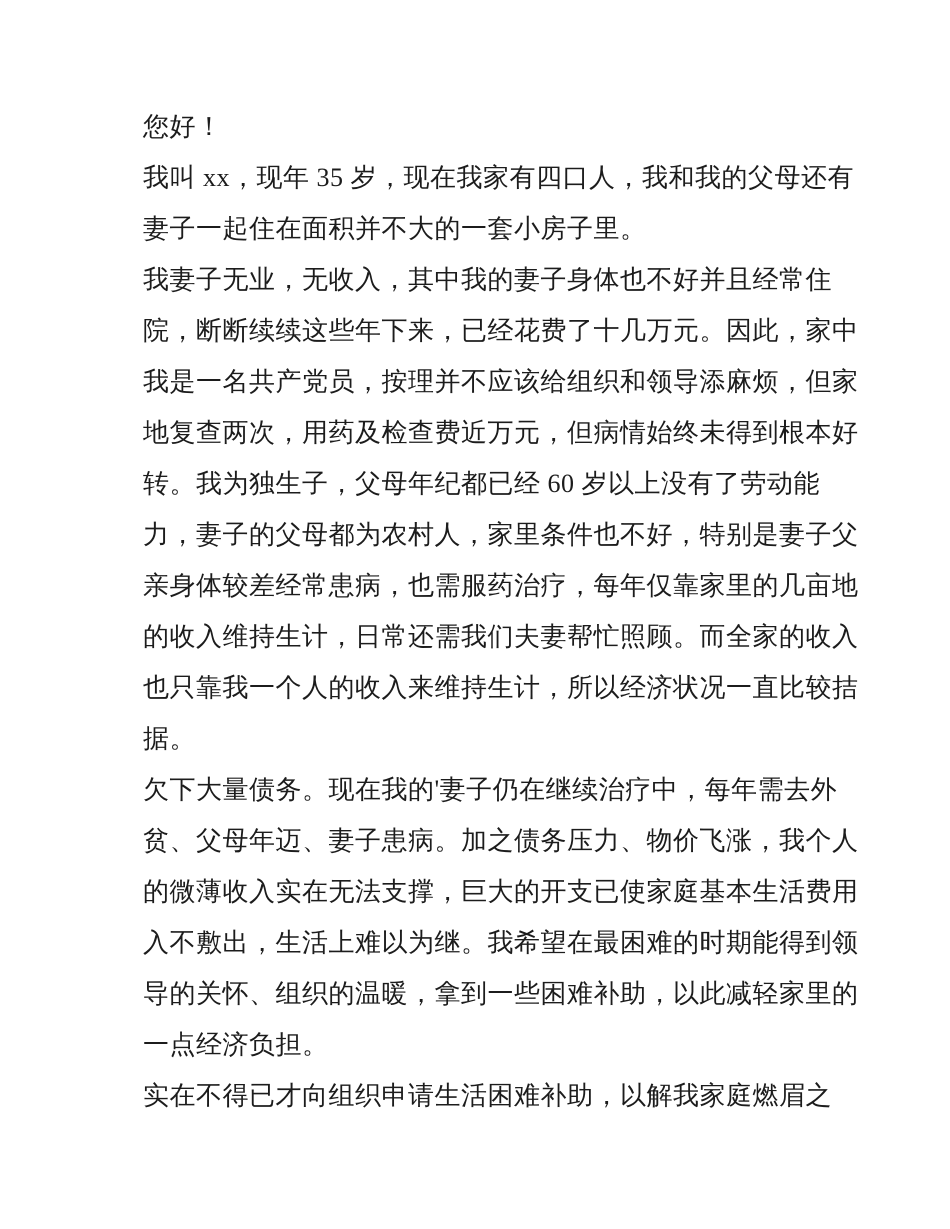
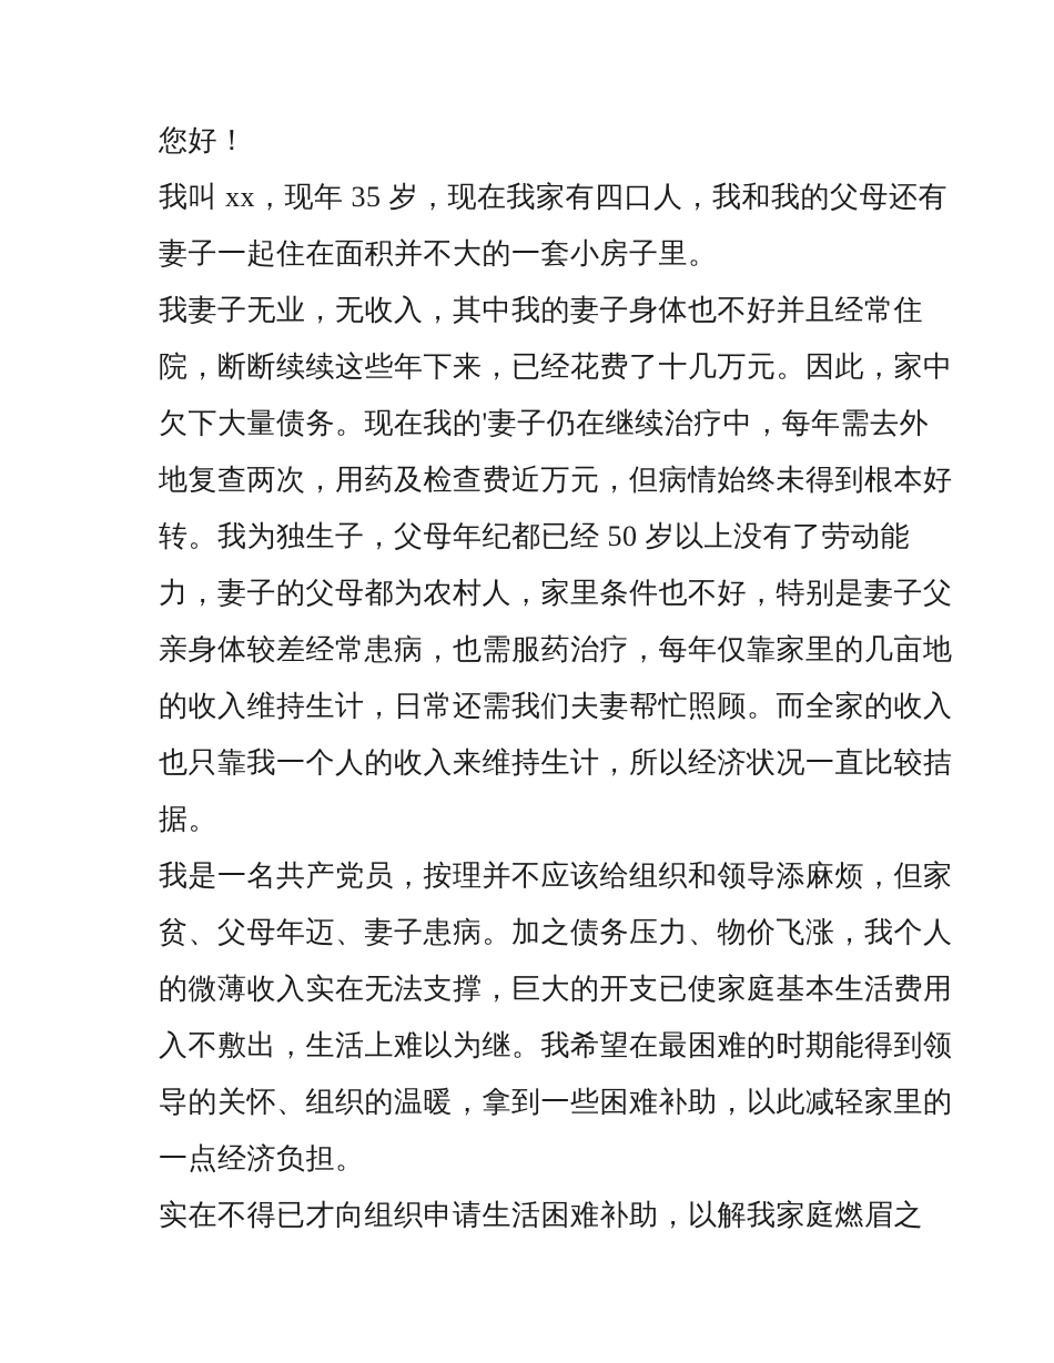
  您好！
  我叫 xx，现年 35 岁，现在我家有四口人，我和我的父母还有
  妻子一起住在面积并不大的一套小房子里。
  我妻子无业，无收入，其中我的妻子身体也不好并且经常住
  院，断断续续这些年下来，已经花费了十几万元。因此，家中
- 我是一名共产党员，按理并不应该给组织和领导添麻烦，但家
+ 欠下大量债务。现在我的'妻子仍在继续治疗中，每年需去外
  地复查两次，用药及检查费近万元，但病情始终未得到根本好
- 转。我为独生子，父母年纪都已经 60 岁以上没有了劳动能
+ 转。我为独生子，父母年纪都已经 50 岁以上没有了劳动能
  力，妻子的父母都为农村人，家里条件也不好，特别是妻子父
  亲身体较差经常患病，也需服药治疗，每年仅靠家里的几亩地
  的收入维持生计，日常还需我们夫妻帮忙照顾。而全家的收入
  也只靠我一个人的收入来维持生计，所以经济状况一直比较拮
  据。
- 欠下大量债务。现在我的'妻子仍在继续治疗中，每年需去外
+ 我是一名共产党员，按理并不应该给组织和领导添麻烦，但家
  贫、父母年迈、妻子患病。加之债务压力、物价飞涨，我个人
  的微薄收入实在无法支撑，巨大的开支已使家庭基本生活费用
  入不敷出，生活上难以为继。我希望在最困难的时期能得到领
  导的关怀、组织的温暖，拿到一些困难补助，以此减轻家里的
  一点经济负担。
  实在不得已才向组织申请生活困难补助，以解我家庭燃眉之
